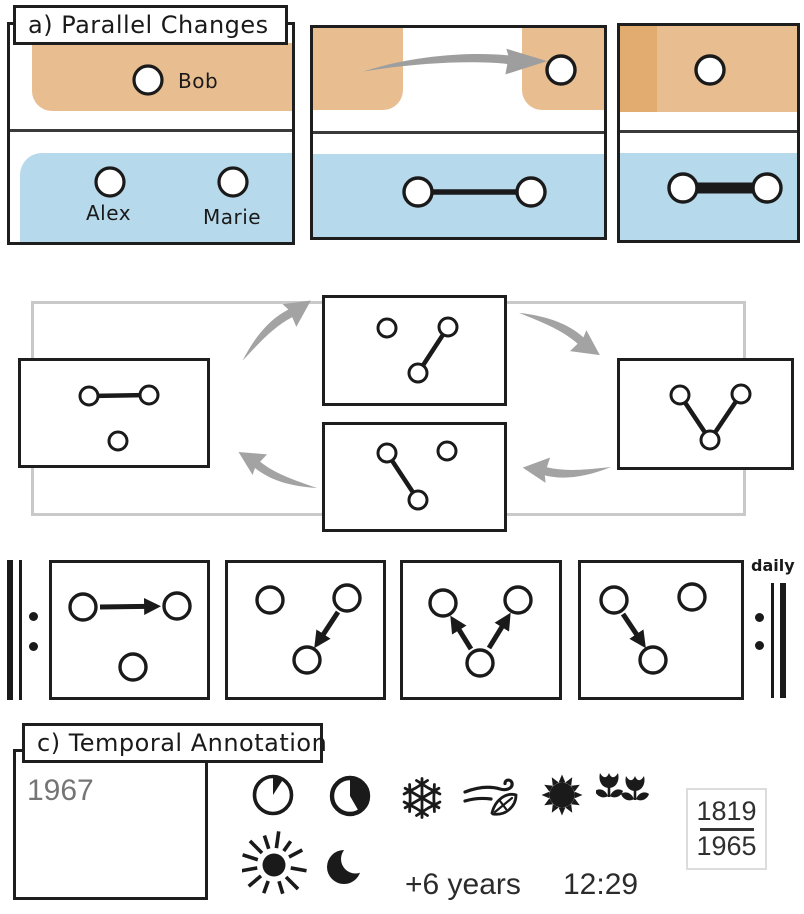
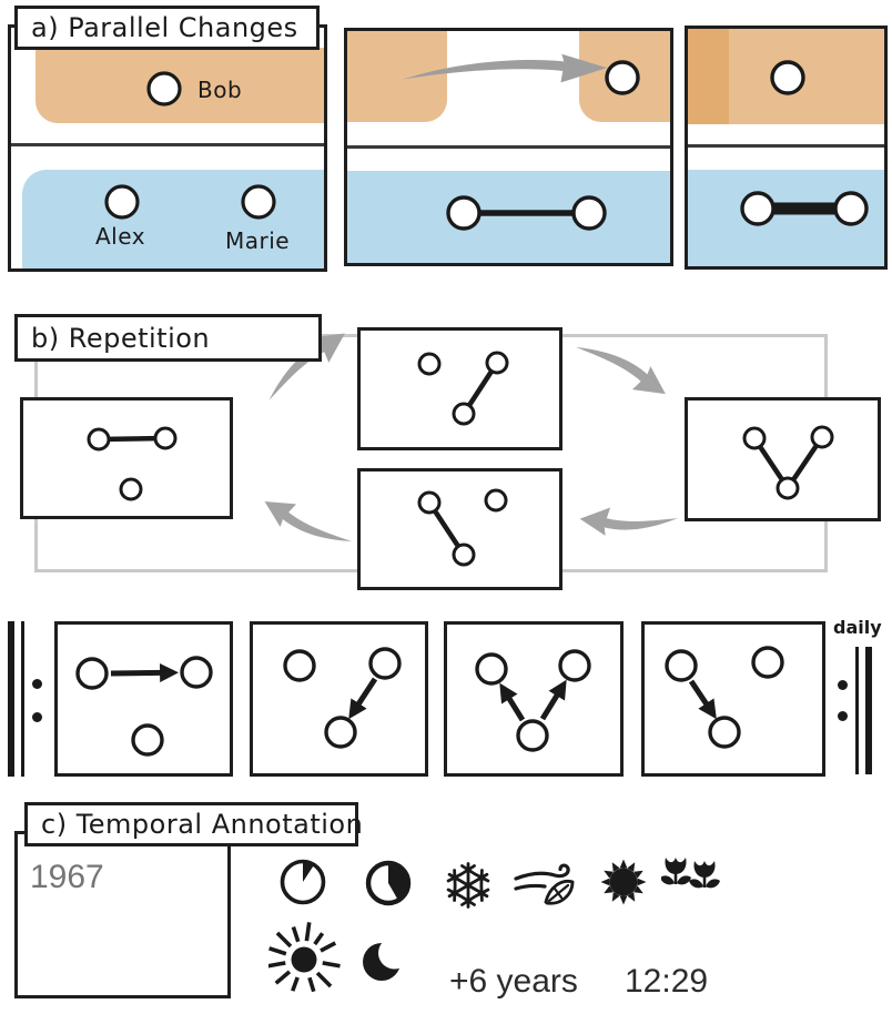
  a) Parallel Changes
  Bob
  Alex
  Marie
+ b) Repetition
  daily
  c) Temporal Annotation
  1967
- 1819
- 1965
  +6 years
  12:29
